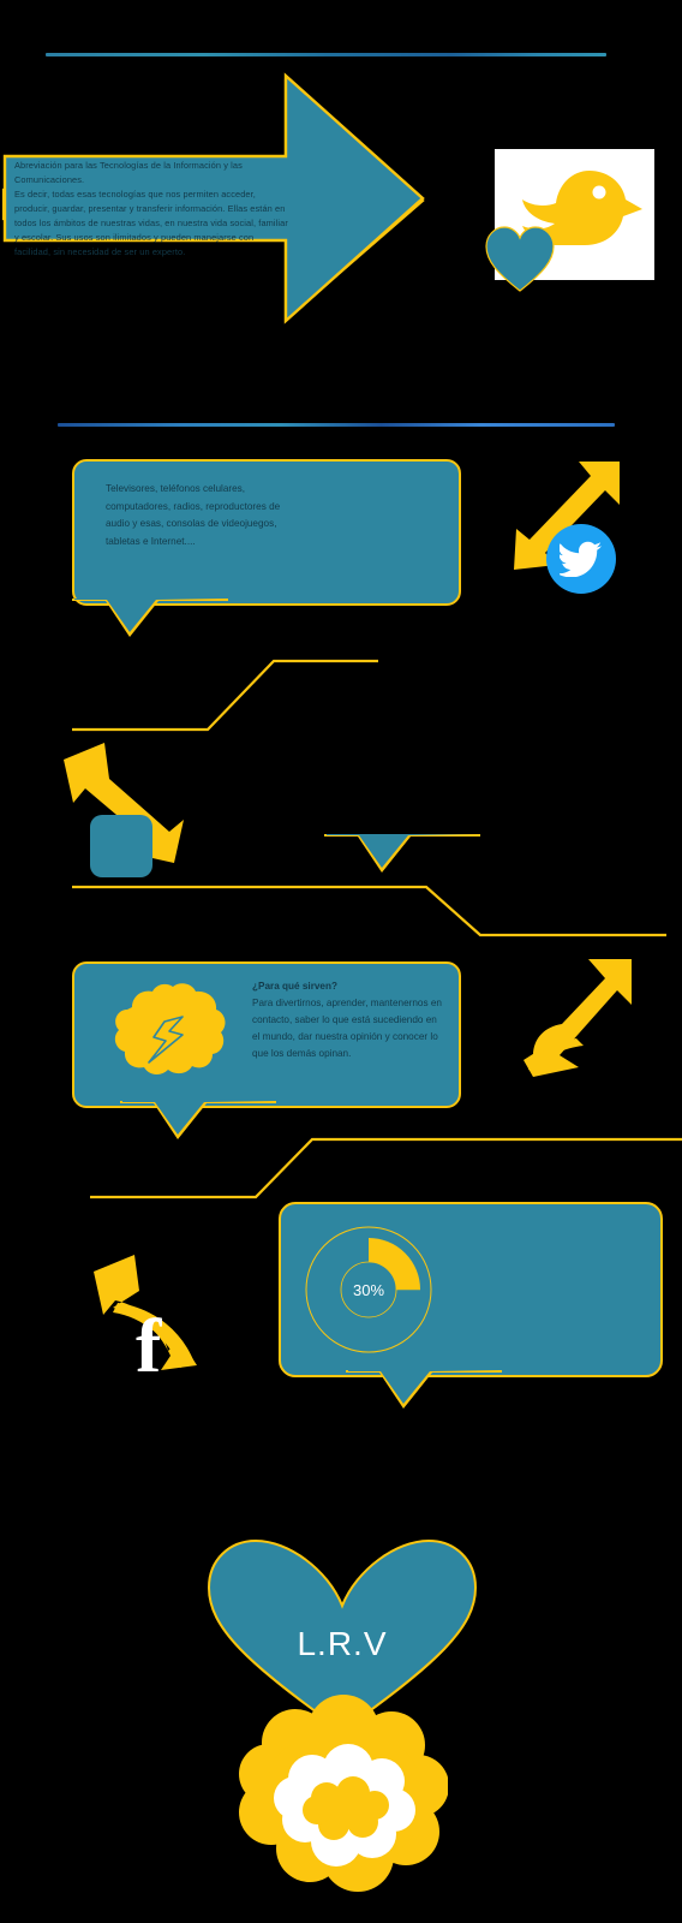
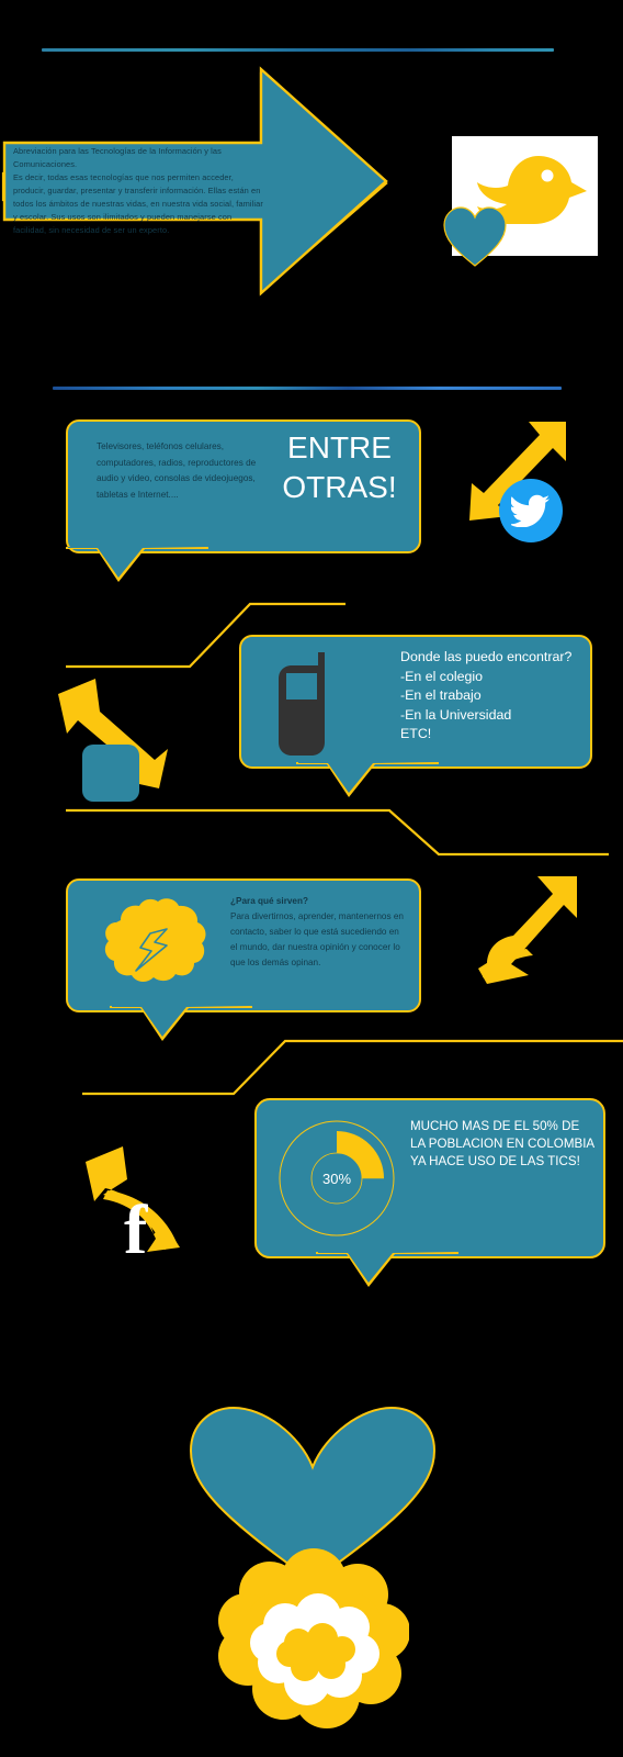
  Abreviación para las Tecnologías de la Información y las Comunicaciones.
  Es decir, todas esas tecnologías que nos permiten acceder, producir, guardar, presentar y transferir información. Ellas están en todos los ámbitos de nuestras vidas, en nuestra vida social, familiar y escolar. Sus usos son ilimitados y pueden manejarse con facilidad, sin necesidad de ser un experto.
- Televisores, teléfonos celulares, computadores, radios, reproductores de audio y esas, consolas de videojuegos, tabletas e Internet....
+ Televisores, teléfonos celulares, computadores, radios, reproductores de audio y video, consolas de videojuegos, tabletas e Internet....
+ ENTRE OTRAS!
+ Donde las puedo encontrar?
+ -En el colegio
+ -En el trabajo
+ -En la Universidad
+ ETC!
  ¿Para qué sirven?
  Para divertirnos, aprender, mantenernos en contacto, saber lo que está sucediendo en el mundo, dar nuestra opinión y conocer lo que los demás opinan.
  30%
+ MUCHO MAS DE EL 50% DE LA POBLACION EN COLOMBIA YA HACE USO DE LAS TICS!
  f
- L.R.V
